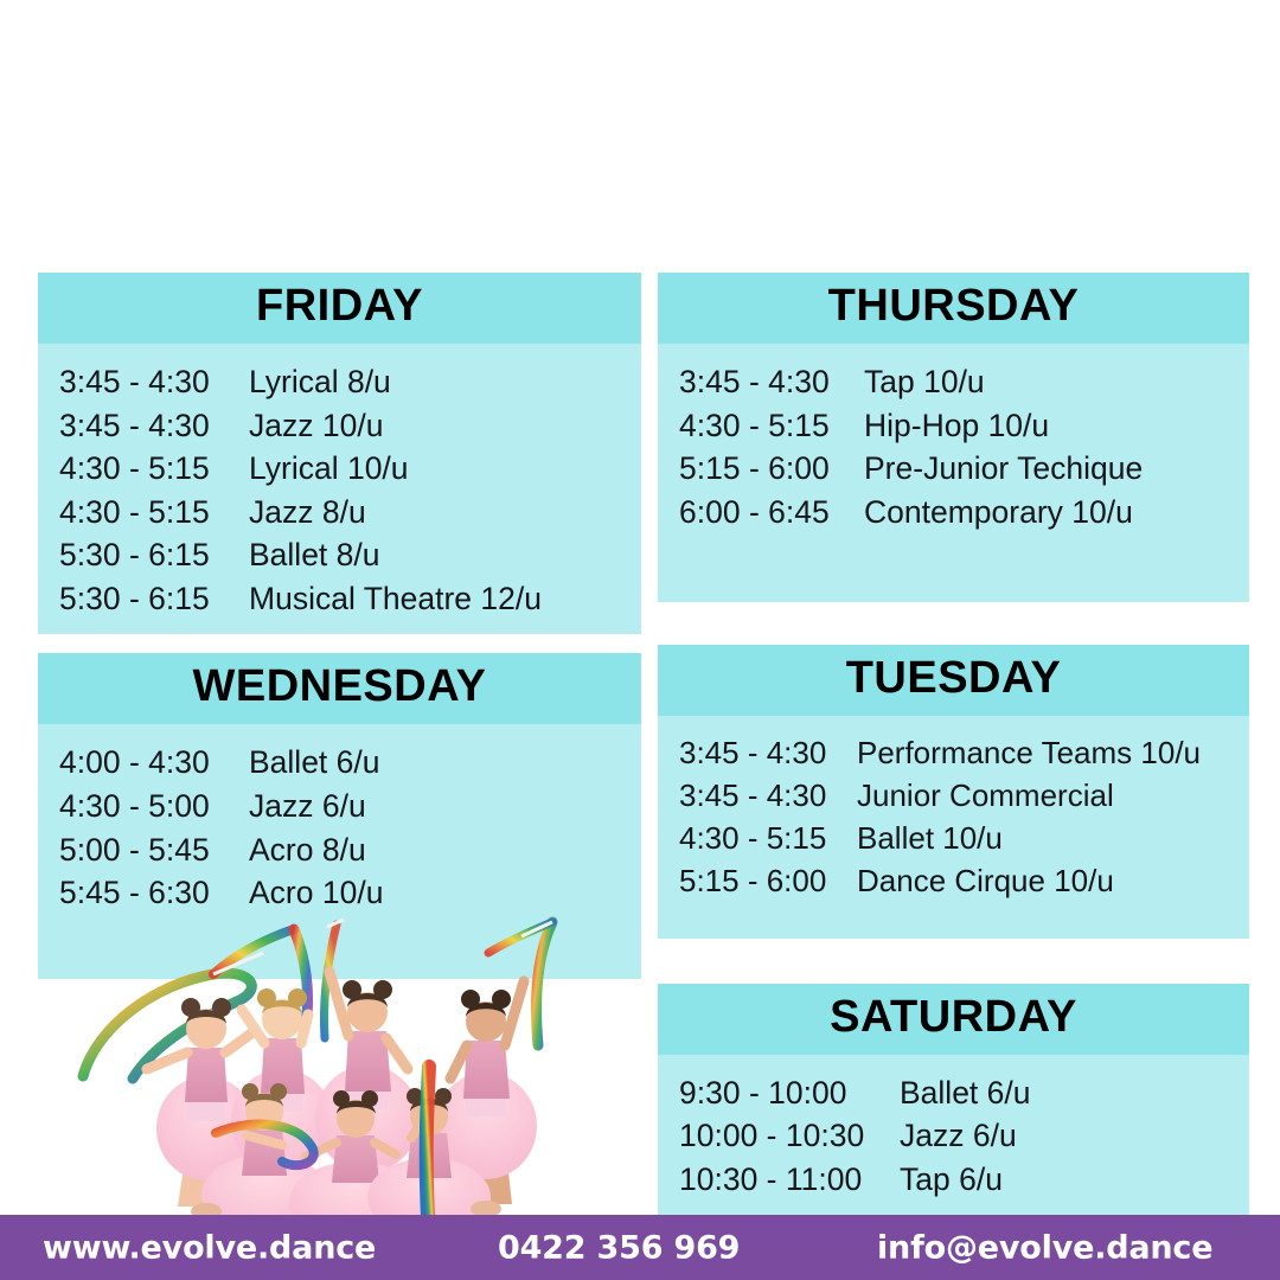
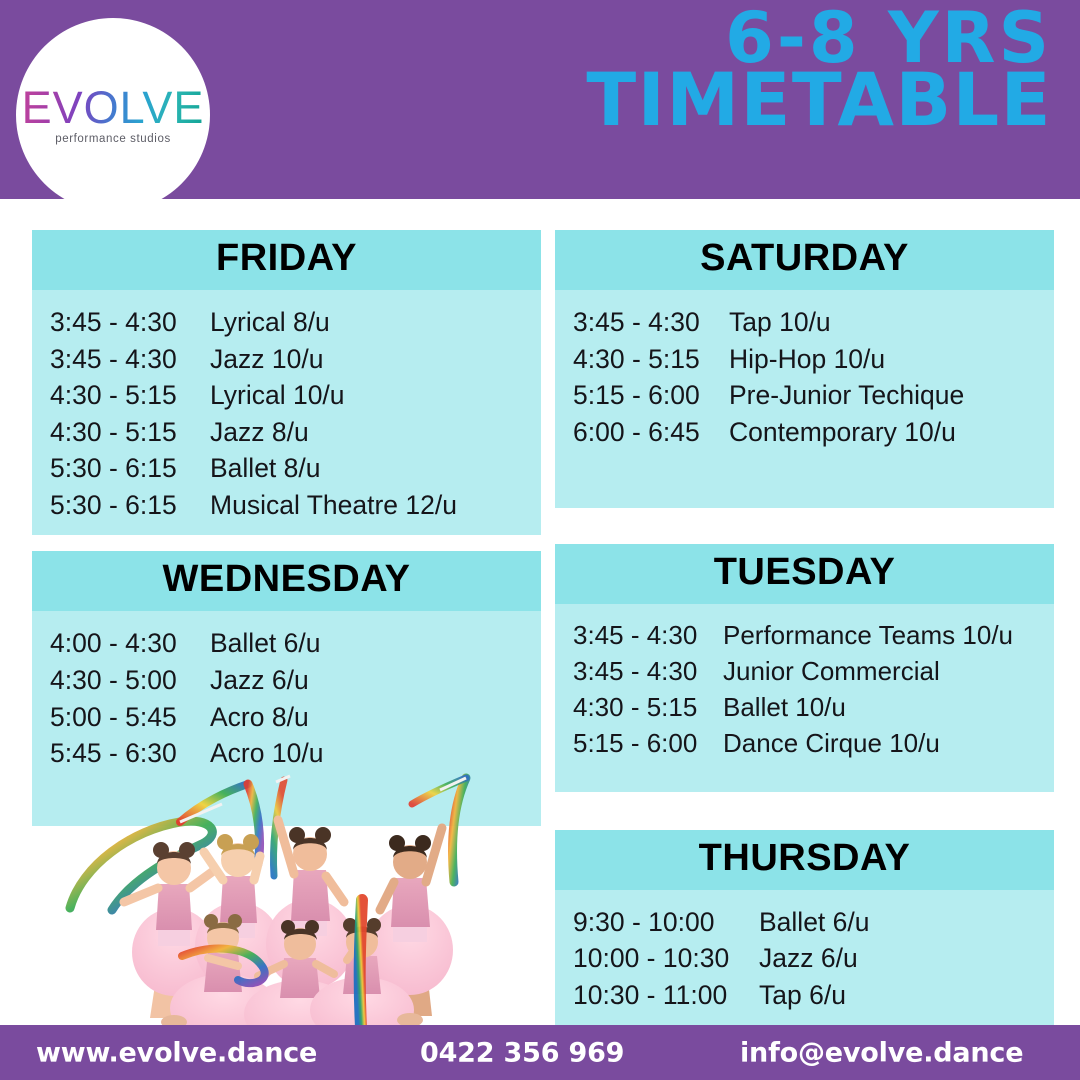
+ EVOLVE
+ performance studios
+ 6-8 YRS
+ TIMETABLE
  FRIDAY
  3:45 - 4:30
  Lyrical 8/u
  3:45 - 4:30
  Jazz 10/u
  4:30 - 5:15
  Lyrical 10/u
  4:30 - 5:15
  Jazz 8/u
  5:30 - 6:15
  Ballet 8/u
  5:30 - 6:15
  Musical Theatre 12/u
  WEDNESDAY
  4:00 - 4:30
  Ballet 6/u
  4:30 - 5:00
  Jazz 6/u
  5:00 - 5:45
  Acro 8/u
  5:45 - 6:30
  Acro 10/u
- THURSDAY
+ SATURDAY
  3:45 - 4:30
  Tap 10/u
  4:30 - 5:15
  Hip-Hop 10/u
  5:15 - 6:00
  Pre-Junior Techique
  6:00 - 6:45
  Contemporary 10/u
  TUESDAY
  3:45 - 4:30
  Performance Teams 10/u
  3:45 - 4:30
  Junior Commercial
  4:30 - 5:15
  Ballet 10/u
  5:15 - 6:00
  Dance Cirque 10/u
- SATURDAY
+ THURSDAY
  9:30 - 10:00
  Ballet 6/u
  10:00 - 10:30
  Jazz 6/u
  10:30 - 11:00
  Tap 6/u
  www.evolve.dance
  0422 356 969
  info@evolve.dance
